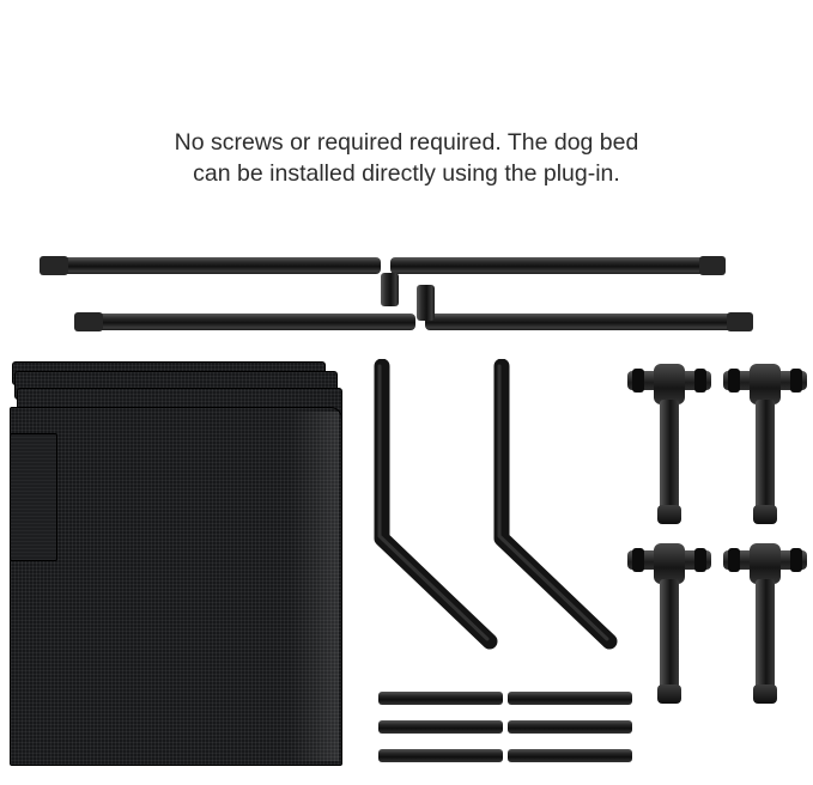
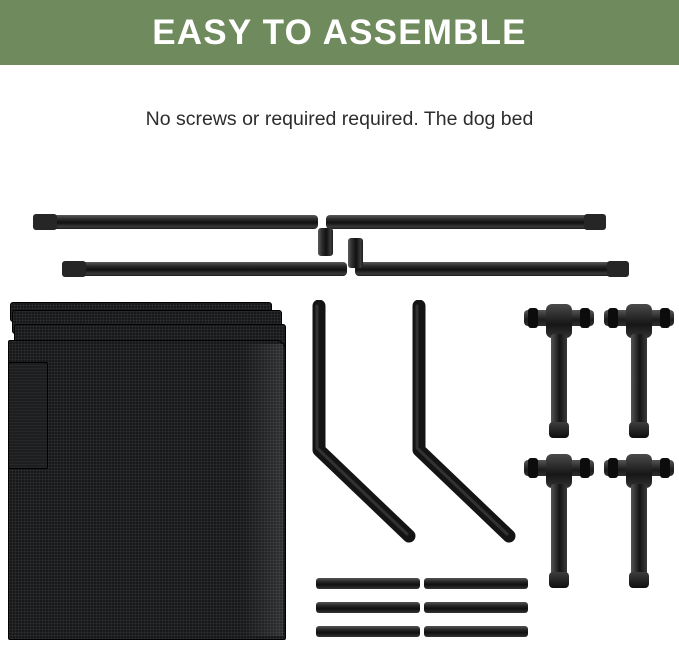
+ EASY TO ASSEMBLE
  No screws or required required. The dog bed
- can be installed directly using the plug-in.
